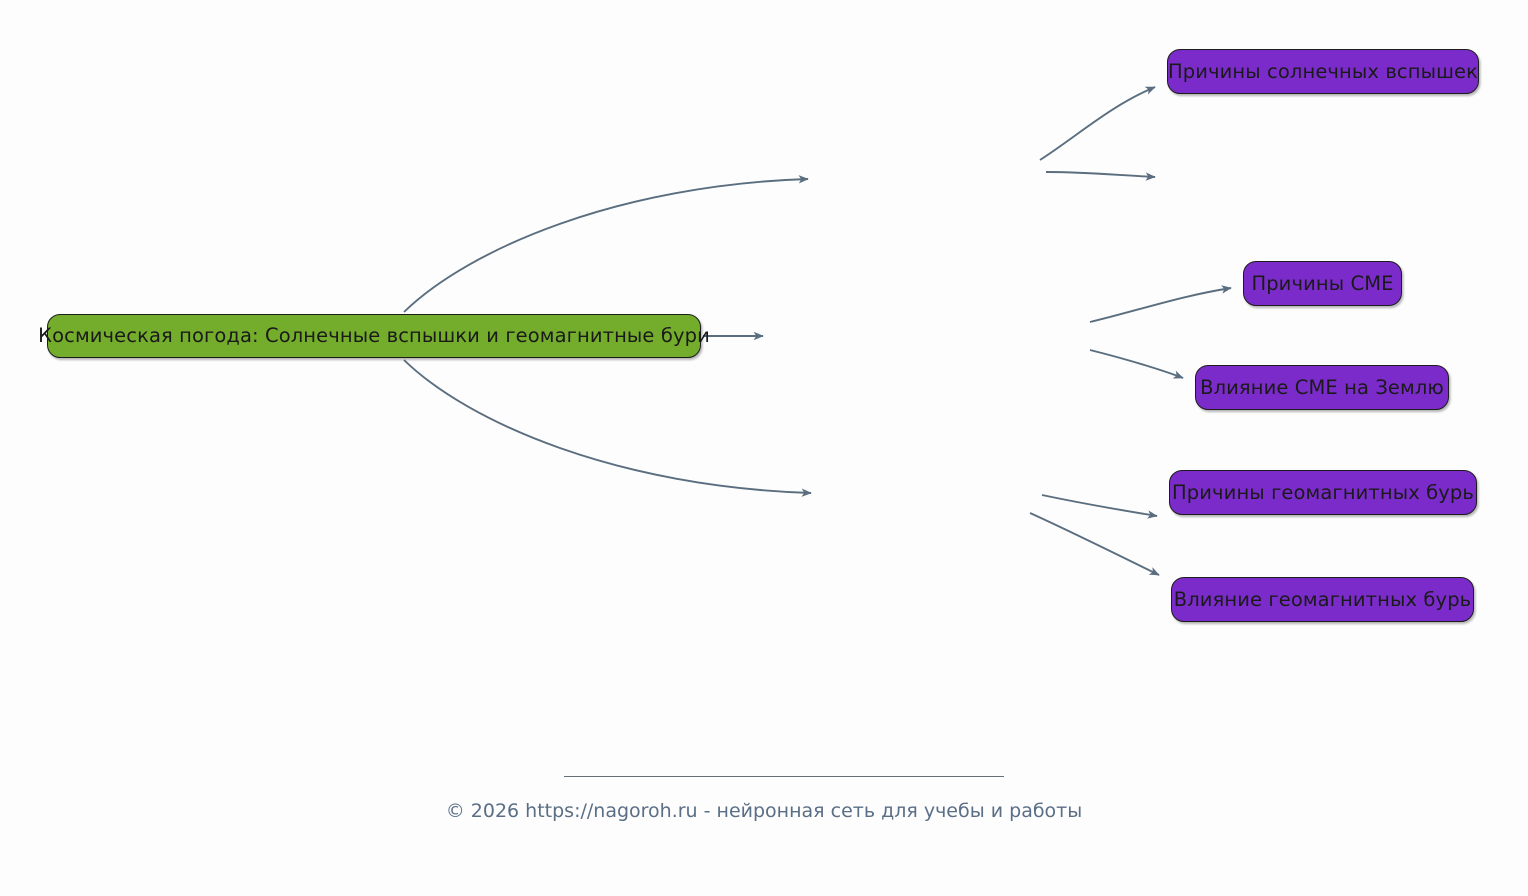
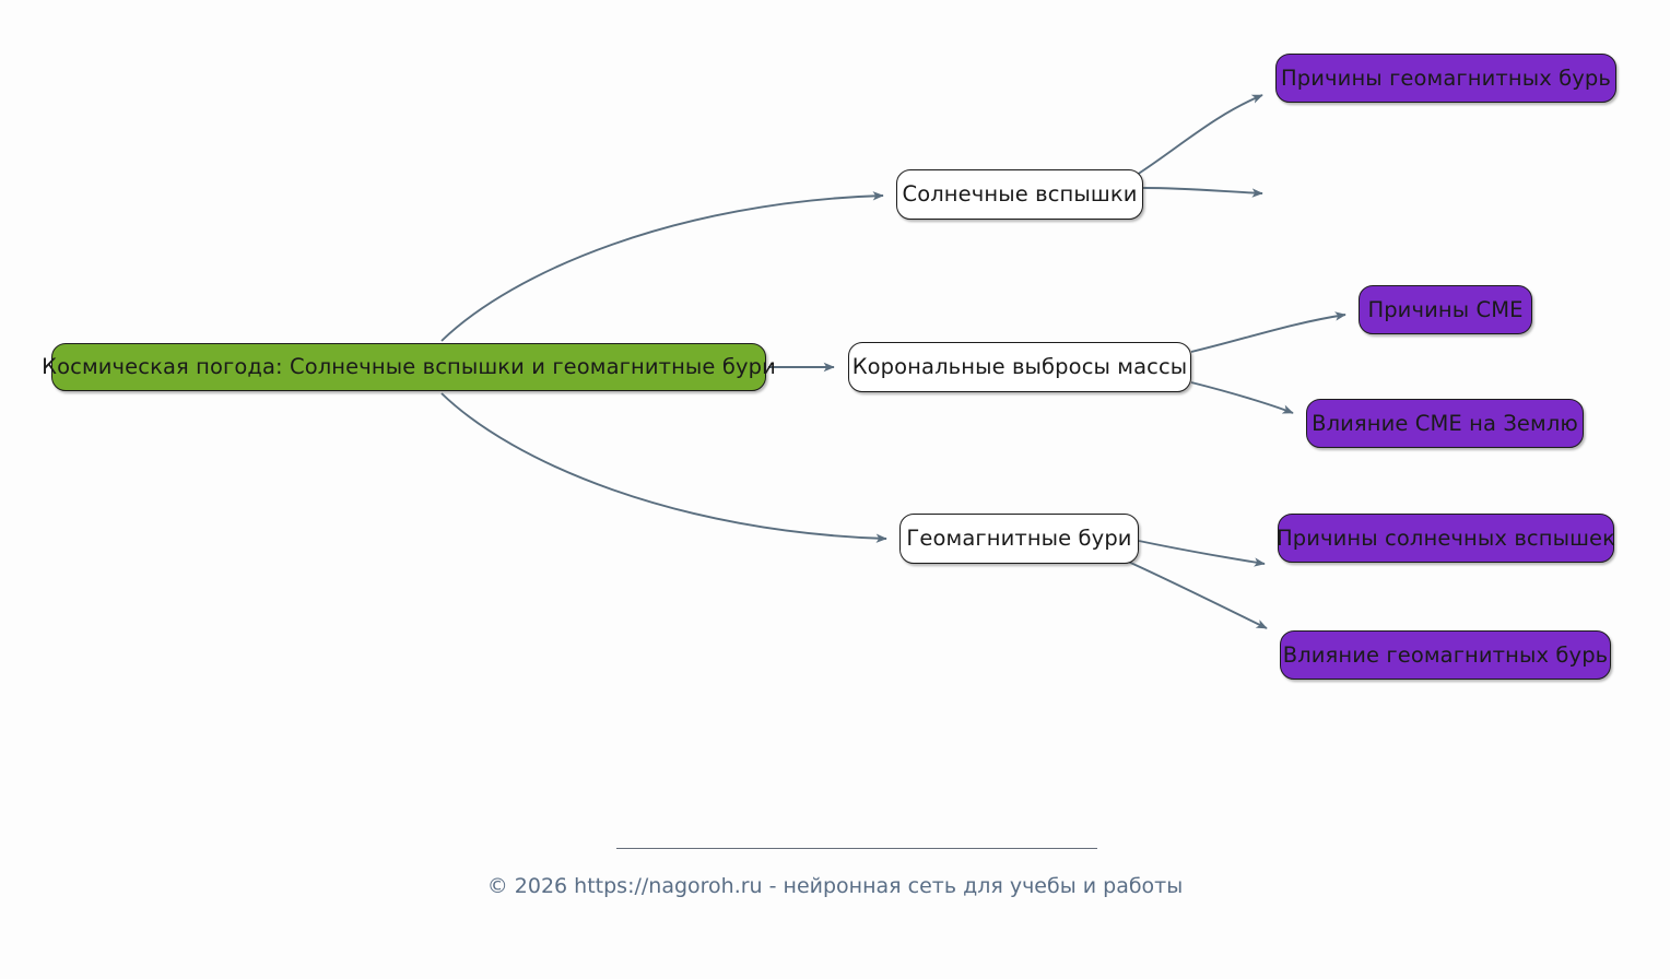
  Космическая погода: Солнечные вспышки и геомагнитные бури
+ Солнечные вспышки
+ Корональные выбросы массы
+ Геомагнитные бури
- Причины солнечных вспышек
+ Причины геомагнитных бурь
  Причины CME
  Влияние CME на Землю
- Причины геомагнитных бурь
+ Причины солнечных вспышек
  Влияние геомагнитных бурь
  © 2026 https://nagoroh.ru - нейронная сеть для учебы и работы
